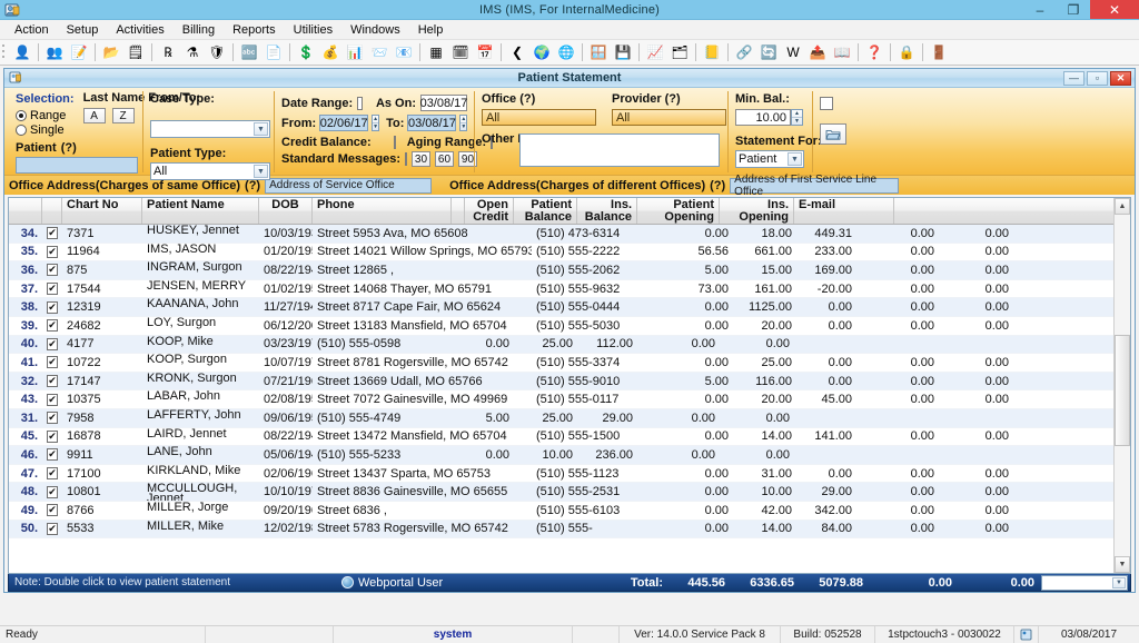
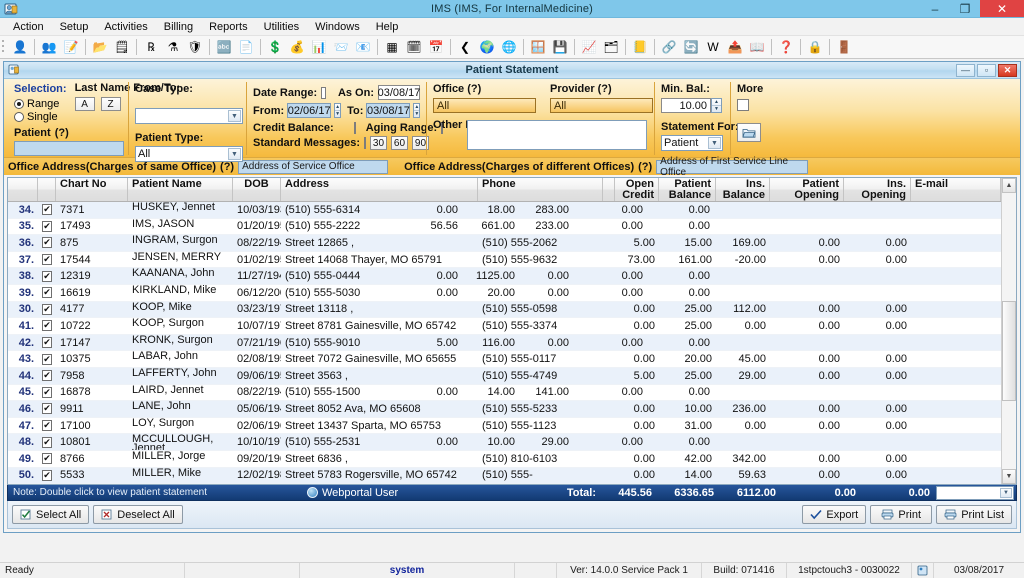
  IMS (IMS, For InternalMedicine)
  –
  ❐
  ✕
  Action
  Setup
  Activities
  Billing
  Reports
  Utilities
  Windows
  Help
  👤
  👥
  📝
  📂
  🗒
  ℞
  ⚗
  🛡
  🔤
  📄
  💲
  💰
  📊
  📨
  📧
  ▦
  🗓
  📅
  ❮
  🌍
  🌐
  🪟
  💾
  📈
  🗂
  📒
  🔗
  🔄
  W
  📤
  📖
  ❓
  🔒
  🚪
  Patient Statement
  —
  ▫
  ✕
  Selection:
  Range
  Single
  A
  Z
  Patient
  (?)
  Case Type:
  Patient Type:
  All
  Date Range:
  As On:
  03/08/17
  From:
  02/06/17
  To:
  03/08/17
  Credit Balance:
  Aging Range:
  Standard Messages:
  30
  60
  90
  Office
  (?)
  All
  Provider
  (?)
  All
  Min. Bal.:
  10.00
  Statement Fo
  Patient
+ More
  Office Address(Charges of same Office)
  (?)
  Address of Service Office
  Office Address(Charges of different Offices)
  (?)
  Address of First Service Line Office
  Chart No
  Patient Name
  DOB
+ Address
  Phone
  Open Credit
  Patient Balance
  Ins. Balance
  Patient Opening
  Ins. Opening
  E-mail
  34.
  ✔
  7371
  HUSKEY, Jennet
  10/03/19
- Street 5953 Ava, MO 65608
- (510) 473-6314
+ (510) 555-6314
  0.00
  18.00
- 449.31
+ 283.00
  0.00
  0.00
  35.
  ✔
- 11964
+ 17493
  IMS, JASON
  01/20/19
- Street 14021 Willow Springs, MO 65793
  (510) 555-2222
  56.56
  661.00
  233.00
  0.00
  0.00
  36.
  ✔
  875
  INGRAM, Surgon
  08/22/19
  Street 12865 ,
  (510) 555-2062
  5.00
  15.00
  169.00
  0.00
  0.00
  37.
  ✔
  17544
  JENSEN, MERRY
  01/02/19
  Street 14068 Thayer, MO 65791
  (510) 555-9632
  73.00
  161.00
  -20.00
  0.00
  0.00
  38.
  ✔
  12319
  KAANANA, John
  11/27/19
- Street 8717 Cape Fair, MO 65624
  (510) 555-0444
  0.00
  1125.00
  0.00
  0.00
  0.00
  39.
  ✔
- 24682
+ 16619
- LOY, Surgon
+ KIRKLAND, Mike
  06/12/20
- Street 13183 Mansfield, MO 65704
  (510) 555-5030
  0.00
  20.00
  0.00
  0.00
  0.00
- 40.
+ 30.
  ✔
  4177
  KOOP, Mike
  03/23/19
+ Street 13118 ,
  (510) 555-0598
  0.00
  25.00
  112.00
  0.00
  0.00
  41.
  ✔
  10722
  KOOP, Surgon
  10/07/19
- Street 8781 Rogersville, MO 65742
+ Street 8781 Gainesville, MO 65742
  (510) 555-3374
  0.00
  25.00
  0.00
  0.00
  0.00
- 32.
+ 42.
  ✔
  17147
  KRONK, Surgon
  07/21/19
- Street 13669 Udall, MO 65766
  (510) 555-9010
  5.00
  116.00
  0.00
  0.00
  0.00
  43.
  ✔
  10375
  LABAR, John
  02/08/19
- Street 7072 Gainesville, MO 49969
+ Street 7072 Gainesville, MO 65655
  (510) 555-0117
  0.00
  20.00
  45.00
  0.00
  0.00
- 31.
+ 44.
  ✔
  7958
  LAFFERTY, John
  09/06/19
+ Street 3563 ,
  (510) 555-4749
  5.00
  25.00
  29.00
  0.00
  0.00
  45.
  ✔
  16878
  LAIRD, Jennet
  08/22/19
- Street 13472 Mansfield, MO 65704
  (510) 555-1500
  0.00
  14.00
  141.00
  0.00
  0.00
  46.
  ✔
  9911
  LANE, John
  05/06/19
+ Street 8052 Ava, MO 65608
  (510) 555-5233
  0.00
  10.00
  236.00
  0.00
  0.00
  47.
  ✔
  17100
- KIRKLAND, Mike
+ LOY, Surgon
  02/06/19
  Street 13437 Sparta, MO 65753
  (510) 555-1123
  0.00
  31.00
  0.00
  0.00
  0.00
  48.
  ✔
  10801
  MCCULLOUGH, Jennet
  10/10/19
- Street 8836 Gainesville, MO 65655
  (510) 555-2531
  0.00
  10.00
  29.00
  0.00
  0.00
  49.
  ✔
  8766
  MILLER, Jorge
  09/20/19
  Street 6836 ,
- (510) 555-6103
+ (510) 810-6103
  0.00
  42.00
  342.00
  0.00
  0.00
  50.
  ✔
  5533
  MILLER, Mike
  12/02/19
  Street 5783 Rogersville, MO 65742
  (510) 555-
  0.00
  14.00
- 84.00
+ 59.63
  0.00
  0.00
  Note: Double click to view patient statement
  Webportal User
  Total:
  445.56
  6336.65
- 5079.88
+ 6112.00
  0.00
  0.00
+ Select All
+ Deselect All
+ Export
+ Print
+ Print List
  Ready
  system
- Ver: 14.0.0 Service Pack 8
+ Ver: 14.0.0 Service Pack 1
- Build: 052528
+ Build: 071416
  1stpctouch3 - 0030022
  03/08/2017
